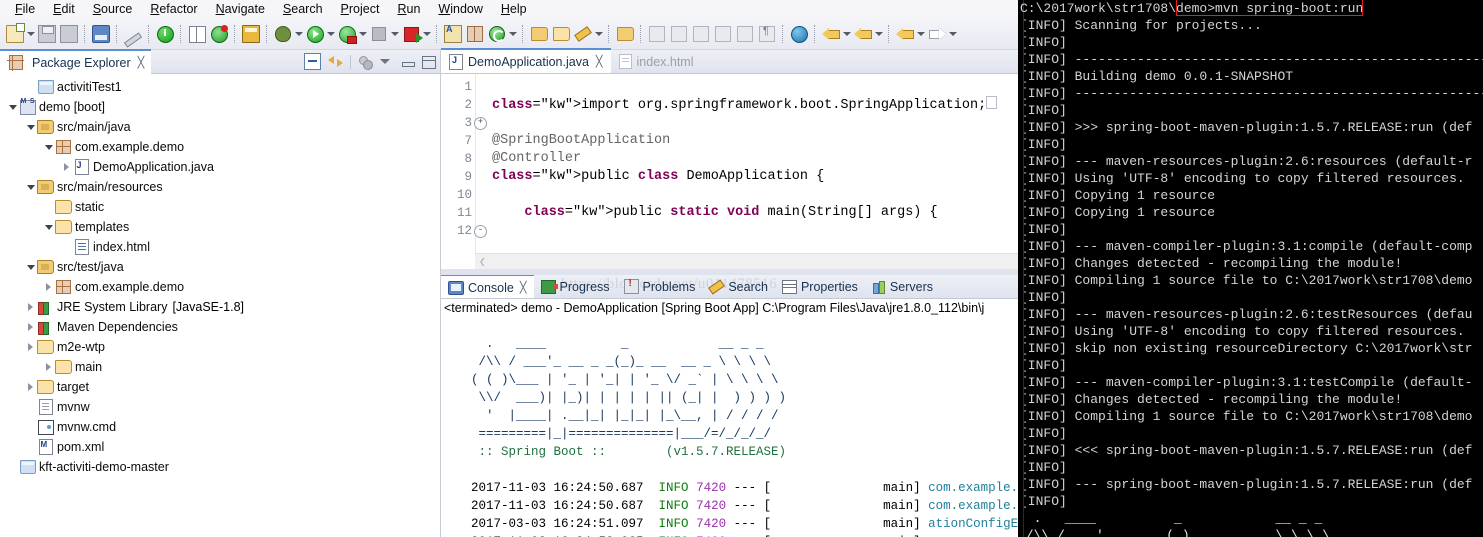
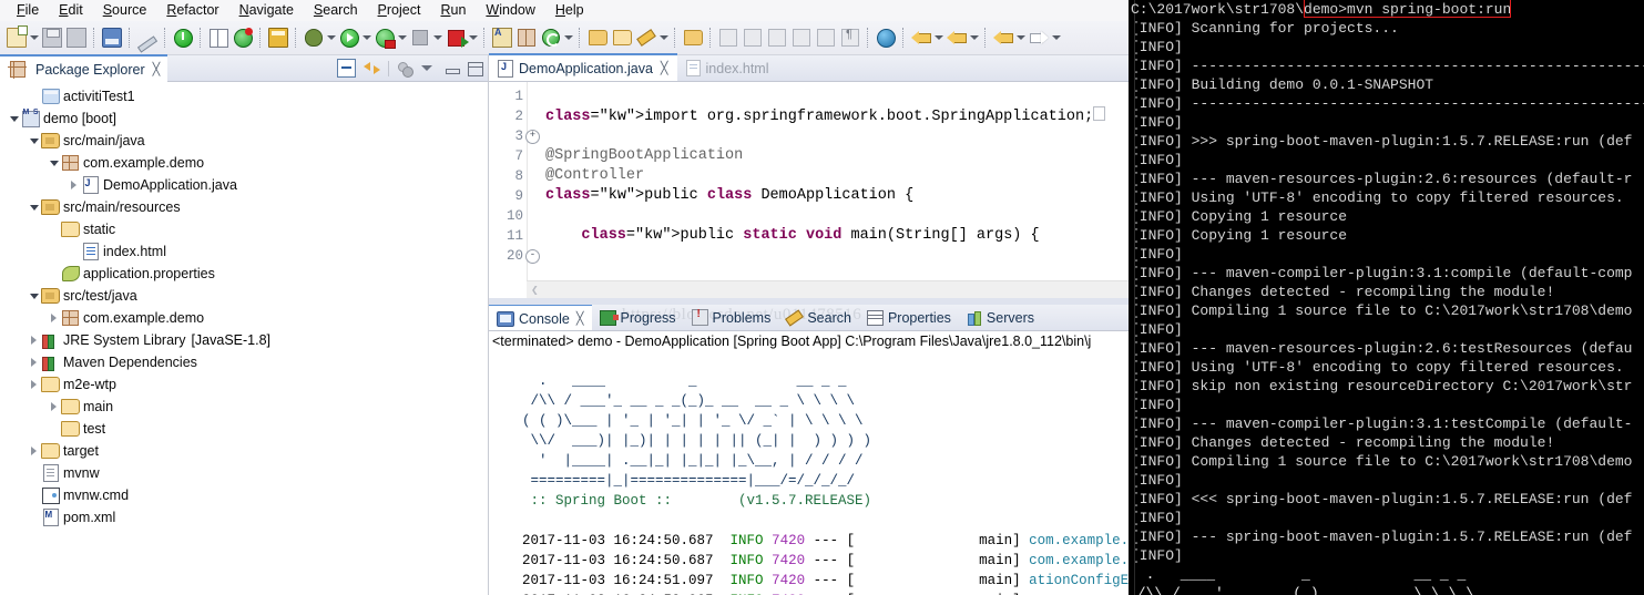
  File
  Edit
  Source
  Refactor
  Navigate
  Search
  Project
  Run
  Window
  Help
  Package Explorer
  ╳
  activitiTest1
  demo [boot]
  src/main/java
  com.example.demo
  DemoApplication.java
  src/main/resources
  static
- templates
  index.html
+ application.properties
  src/test/java
  com.example.demo
  JRE System Library
  [JavaSE-1.8]
  Maven Dependencies
  m2e-wtp
  main
+ test
  target
  mvnw
  mvnw.cmd
  pom.xml
- kft-activiti-demo-master
  DemoApplication.java
  ╳
  index.html
  1
  2
  3
  +
  7
  8
  9
  10
  11
- 12
+ 20
  -
  class="kw">import org.springframework.boot.SpringApplication;
  @SpringBootApplication
  @Controller
  class="kw">public class DemoApplication {
  class="kw">public static void main(String[] args) {
  ❮
  Console
  ╳
  Progress
  Problems
  Search
  Properties
  Servers
  https://blcsdn.net/u01478516
  <terminated> demo - DemoApplication [Spring Boot App] C:\Program Files\Java\jre1.8.0_112\bin\j
  . ____ _ __ _ _
  /\\ / ___'_ __ _ _(_)_ __ __ _ \ \ \ \
  ( ( )\___ | '_ | '_| | '_ \/ _` | \ \ \ \
  \\/ ___)| |_)| | | | | || (_| | ) ) ) )
  ' |____| .__|_| |_|_| |_\__, | / / / /
  =========|_|==============|___/=/_/_/_/
  :: Spring Boot :: (v1.5.7.RELEASE)
  2017-11-03 16:24:50.687 INFO 7420 --- [ main] com.example.
  2017-11-03 16:24:50.687 INFO 7420 --- [ main] com.example.
- 2017-03-03 16:24:51.097 INFO 7420 --- [ main] ationConfigE
+ 2017-11-03 16:24:51.097 INFO 7420 --- [ main] ationConfigE
  C:\2017work\str1708\demo>mvn spring-boot:run
  INFO] Scanning for projects...
  INFO]
  INFO] ----------------------------------------------------
  INFO] Building demo 0.0.1-SNAPSHOT
  INFO] ----------------------------------------------------
  INFO]
  INFO] >>> spring-boot-maven-plugin:1.5.7.RELEASE:run (def
  INFO]
  INFO] --- maven-resources-plugin:2.6:resources (default-r
  INFO] Using 'UTF-8' encoding to copy filtered resources.
  INFO] Copying 1 resource
  INFO] Copying 1 resource
  INFO]
  INFO] --- maven-compiler-plugin:3.1:compile (default-comp
  INFO] Changes detected - recompiling the module!
  INFO] Compiling 1 source file to C:\2017work\str1708\demo
  INFO]
  INFO] --- maven-resources-plugin:2.6:testResources (defau
  INFO] Using 'UTF-8' encoding to copy filtered resources.
  INFO] skip non existing resourceDirectory C:\2017work\str
  INFO]
  INFO] --- maven-compiler-plugin:3.1:testCompile (default-
  INFO] Changes detected - recompiling the module!
  INFO] Compiling 1 source file to C:\2017work\str1708\demo
  INFO]
  INFO] <<< spring-boot-maven-plugin:1.5.7.RELEASE:run (def
  INFO]
  INFO] --- spring-boot-maven-plugin:1.5.7.RELEASE:run (def
  INFO]
  . ____ _ __ _ _
  /\\ / ___'_ __ _ _(_)_ __ __ _ \ \ \ \
